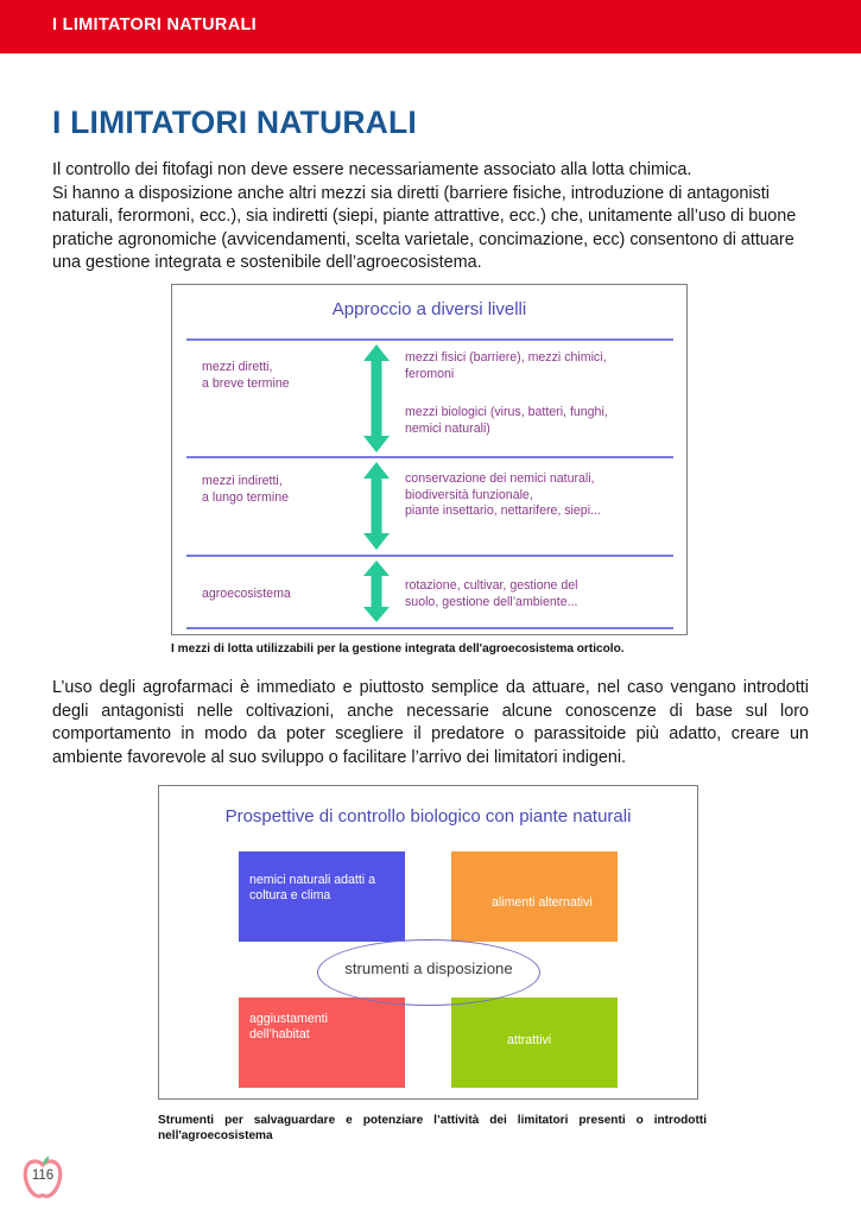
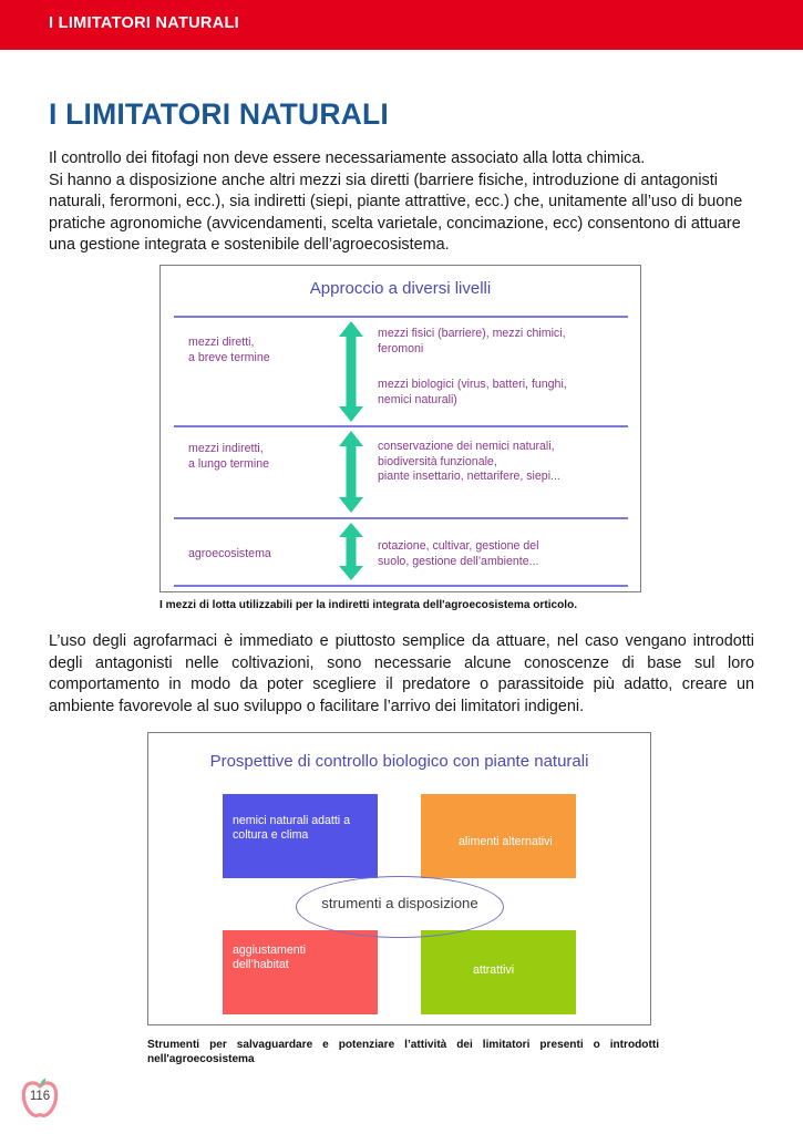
  I LIMITATORI NATURALI
  I LIMITATORI NATURALI
  Il controllo dei fitofagi non deve essere necessariamente associato alla lotta chimica.
  Si hanno a disposizione anche altri mezzi sia diretti (barriere fisiche, introduzione di antagonisti naturali, ferormoni, ecc.), sia indiretti (siepi, piante attrattive, ecc.) che, unitamente all’uso di buone pratiche agronomiche (avvicendamenti, scelta varietale, concimazione, ecc) consentono di attuare una gestione integrata e sostenibile dell’agroecosistema.
  Approccio a diversi livelli
  mezzi diretti,
  a breve termine
  mezzi fisici (barriere), mezzi chimici,
  feromoni
  mezzi biologici (virus, batteri, funghi,
  nemici naturali)
  mezzi indiretti,
  a lungo termine
  conservazione dei nemici naturali,
  biodiversità funzionale,
  piante insettario, nettarifere, siepi...
  agroecosistema
  rotazione, cultivar, gestione del
  suolo, gestione dell’ambiente...
- I mezzi di lotta utilizzabili per la gestione integrata dell'agroecosistema orticolo.
+ I mezzi di lotta utilizzabili per la indiretti integrata dell'agroecosistema orticolo.
- L’uso degli agrofarmaci è immediato e piuttosto semplice da attuare, nel caso vengano introdotti degli antagonisti nelle coltivazioni, anche necessarie alcune conoscenze di base sul loro comportamento in modo da poter scegliere il predatore o parassitoide più adatto, creare un ambiente favorevole al suo sviluppo o facilitare l’arrivo dei limitatori indigeni.
+ L’uso degli agrofarmaci è immediato e piuttosto semplice da attuare, nel caso vengano introdotti degli antagonisti nelle coltivazioni, sono necessarie alcune conoscenze di base sul loro comportamento in modo da poter scegliere il predatore o parassitoide più adatto, creare un ambiente favorevole al suo sviluppo o facilitare l’arrivo dei limitatori indigeni.
  Prospettive di controllo biologico con piante naturali
  nemici naturali adatti a
  coltura e clima
  alimenti alternativi
  aggiustamenti
  dell’habitat
  attrattivi
  strumenti a disposizione
  Strumenti per salvaguardare e potenziare l’attività dei limitatori presenti o introdotti nell'agroecosistema
  116
